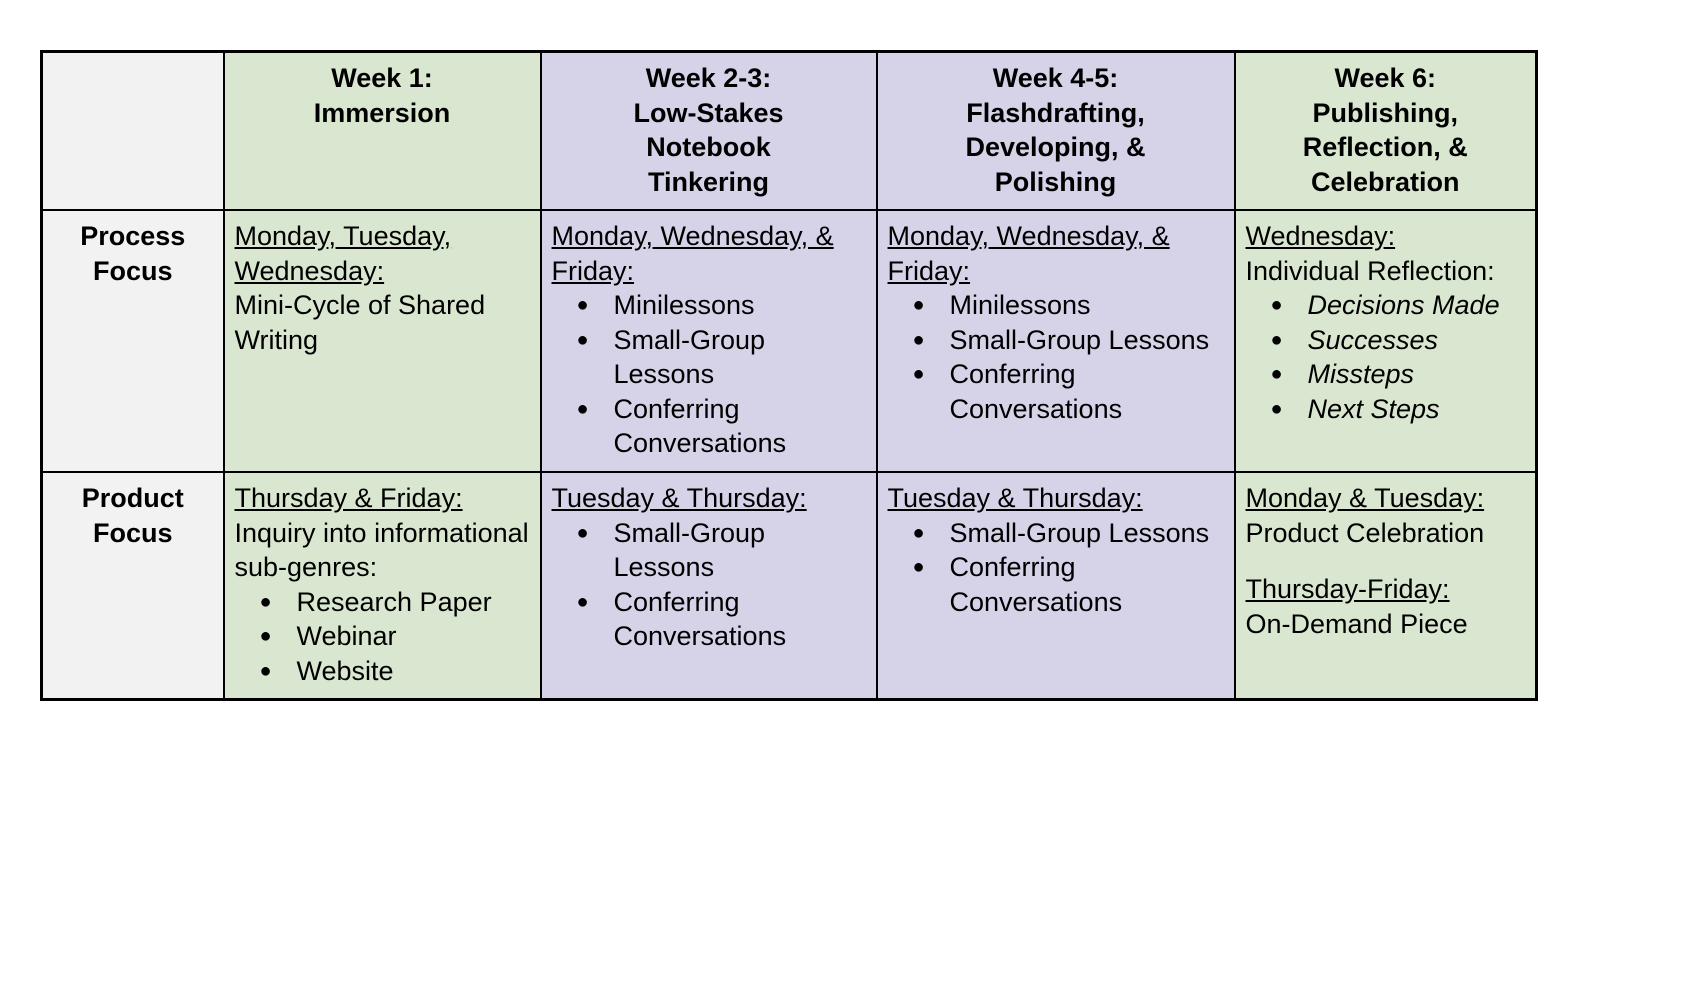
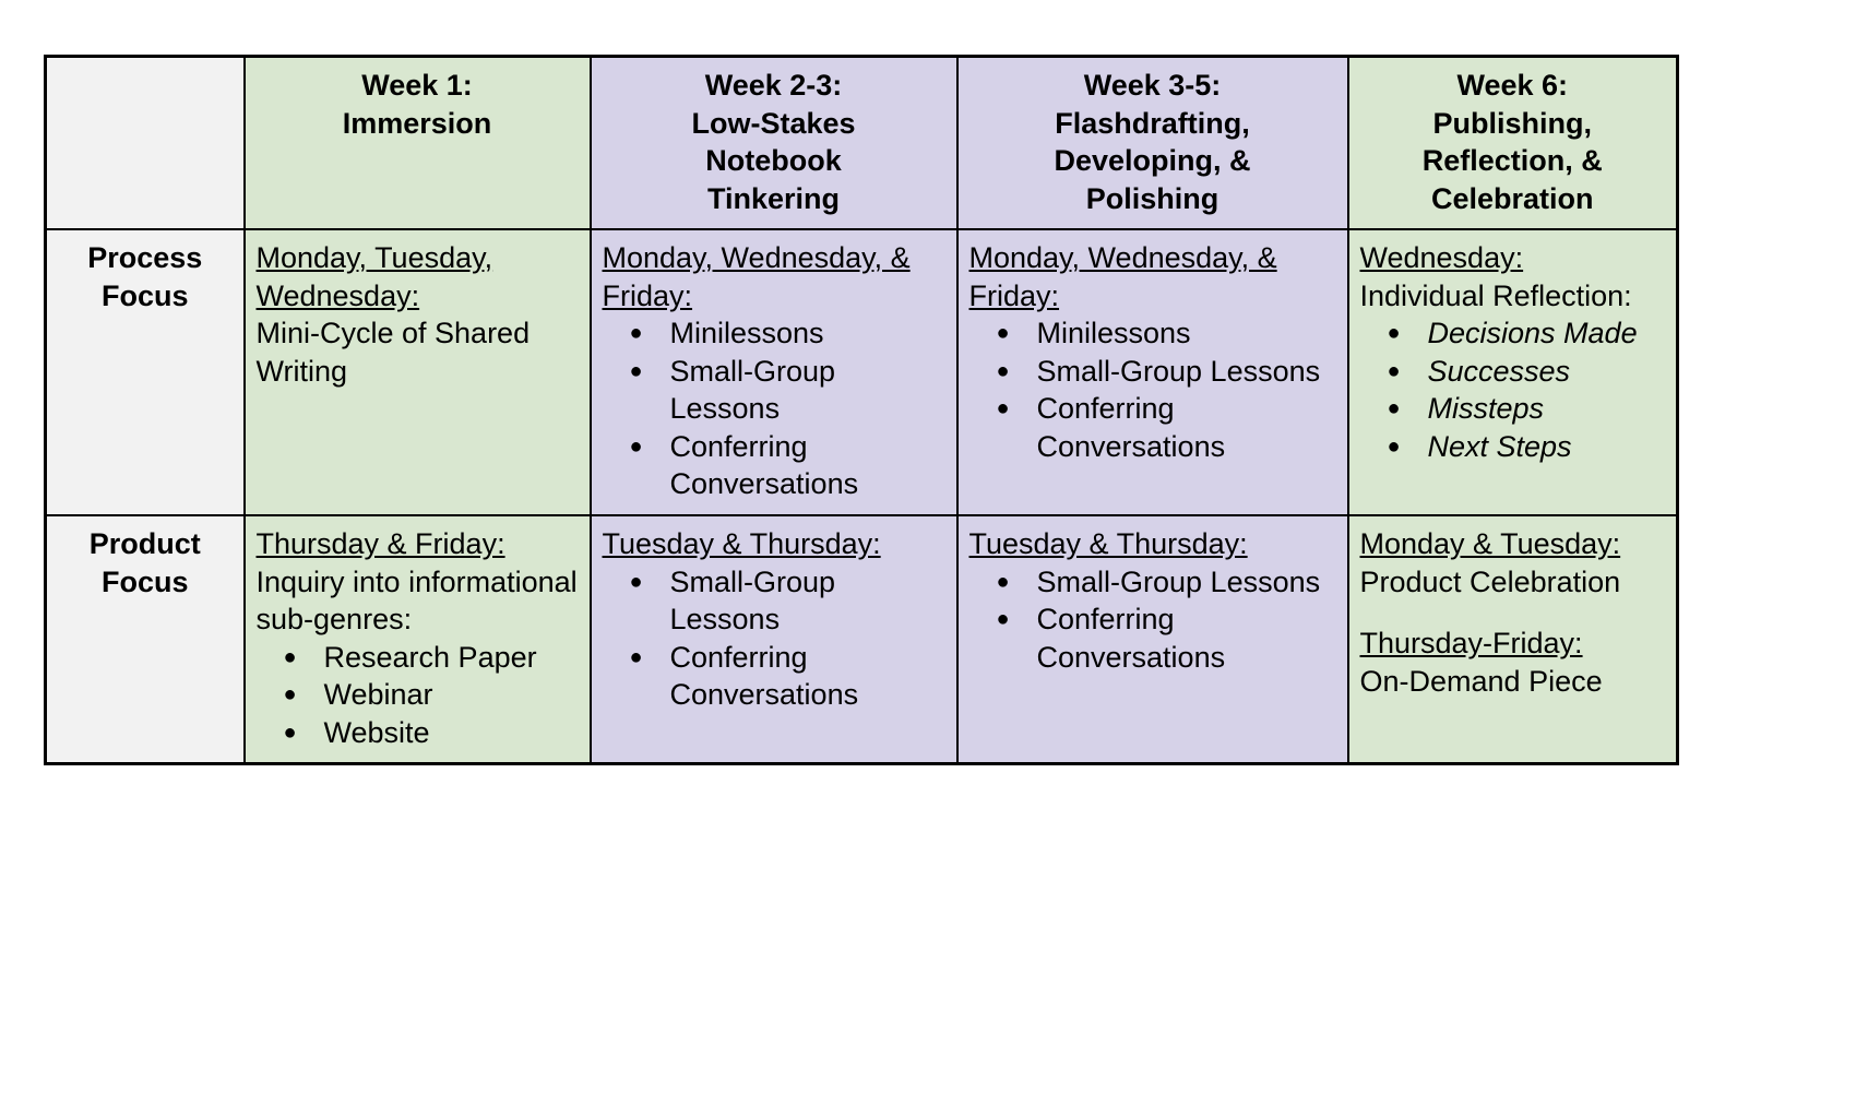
- 	Week 1: Immersion	Week 2-3: Low-Stakes Notebook Tinkering	Week 4-5: Flashdrafting, Developing, & Polishing	Week 6: Publishing, Reflection, & Celebration
+ 	Week 1: Immersion	Week 2-3: Low-Stakes Notebook Tinkering	Week 3-5: Flashdrafting, Developing, & Polishing	Week 6: Publishing, Reflection, & Celebration
  Process Focus	Monday, Tuesday, Wednesday: Mini-Cycle of Shared Writing	Monday, Wednesday, & Friday: Minilessons Small-Group Lessons Conferring Conversations	Monday, Wednesday, & Friday: Minilessons Small-Group Lessons Conferring Conversations	Wednesday: Individual Reflection: Decisions Made Successes Missteps Next Steps
  Product Focus	Thursday & Friday: Inquiry into informational sub-genres: Research Paper Webinar Website	Tuesday & Thursday: Small-Group Lessons Conferring Conversations	Tuesday & Thursday: Small-Group Lessons Conferring Conversations	Monday & Tuesday: Product Celebration Thursday-Friday: On-Demand Piece
